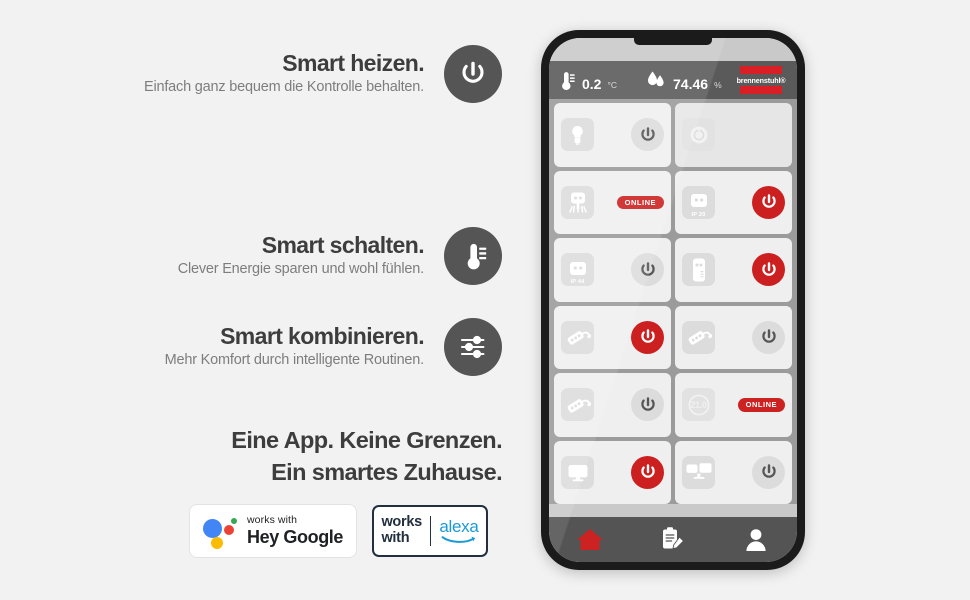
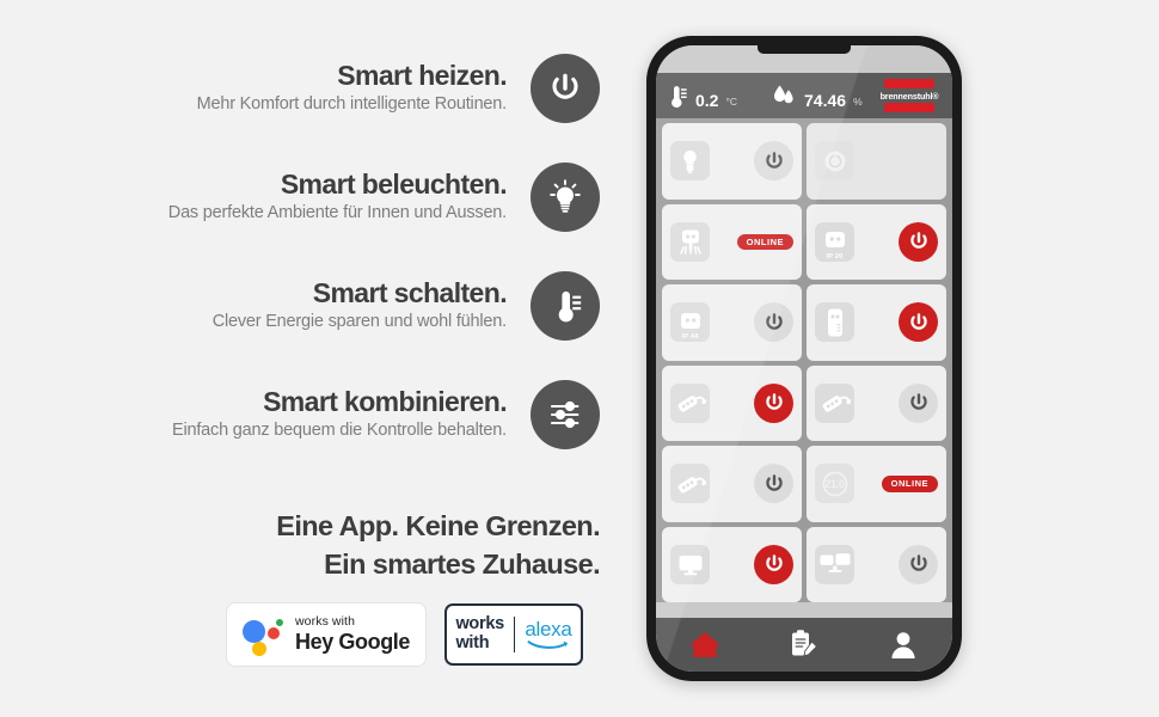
  Smart heizen.
- Einfach ganz bequem die Kontrolle behalten.
+ Mehr Komfort durch intelligente Routinen.
+ Smart beleuchten.
+ Das perfekte Ambiente für Innen und Aussen.
  Smart schalten.
  Clever Energie sparen und wohl fühlen.
  Smart kombinieren.
- Mehr Komfort durch intelligente Routinen.
+ Einfach ganz bequem die Kontrolle behalten.
  Eine App. Keine Grenzen.
  Ein smartes Zuhause.
  works with
  Hey Google
  works
  with
  alexa
